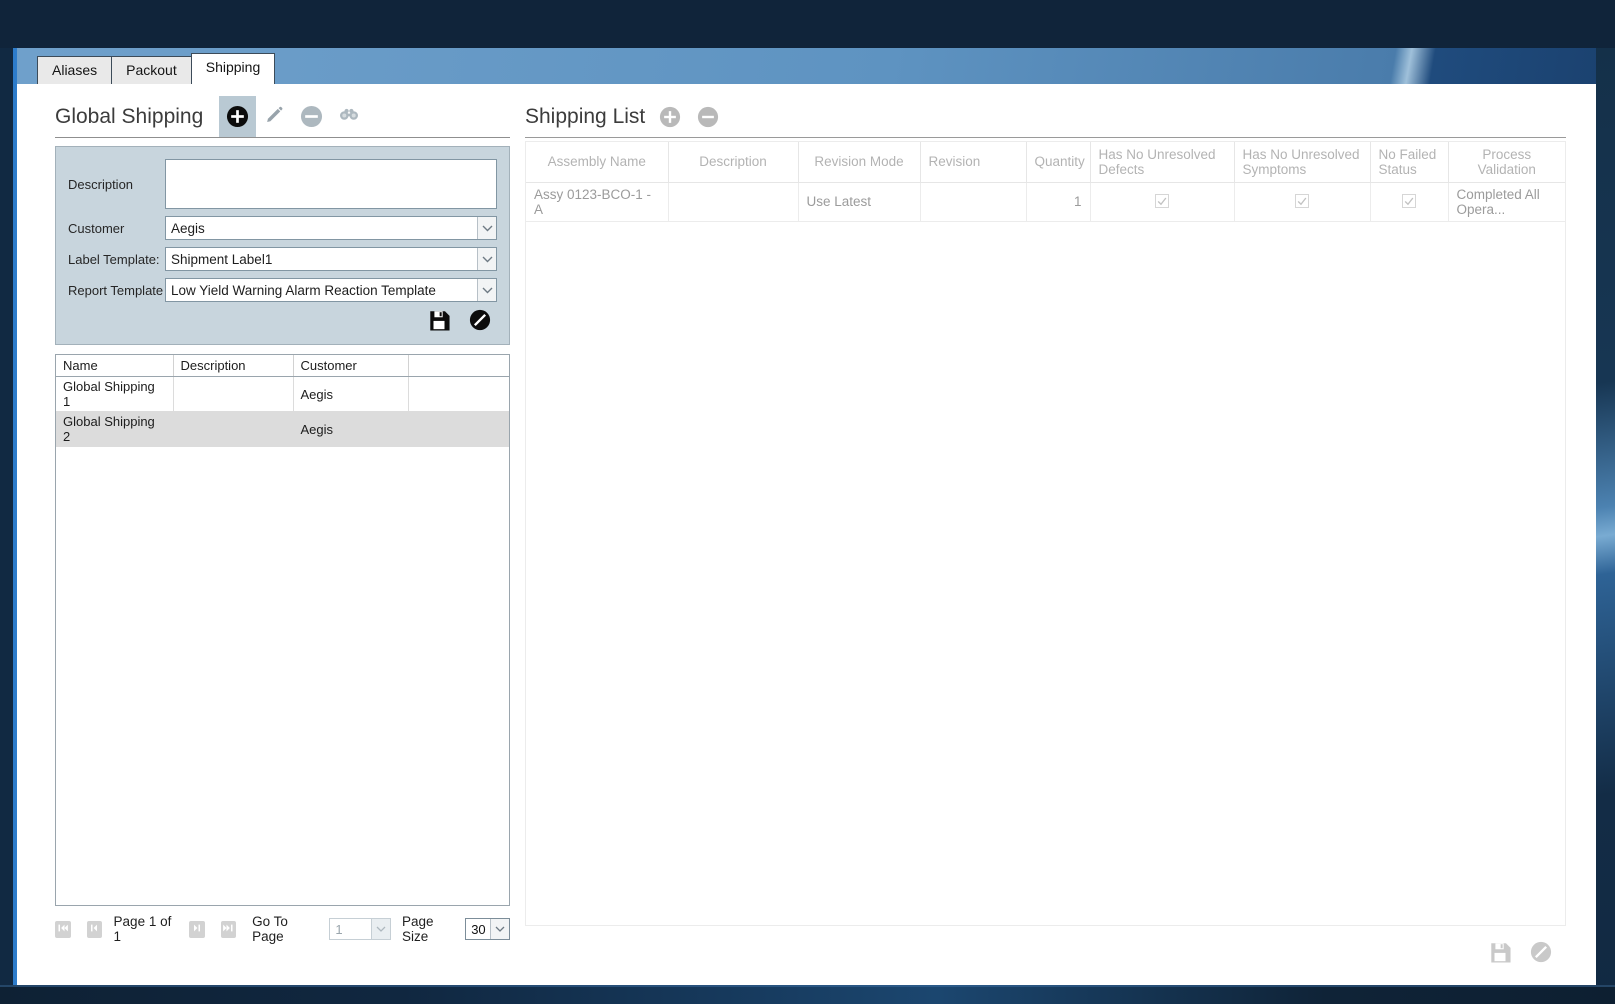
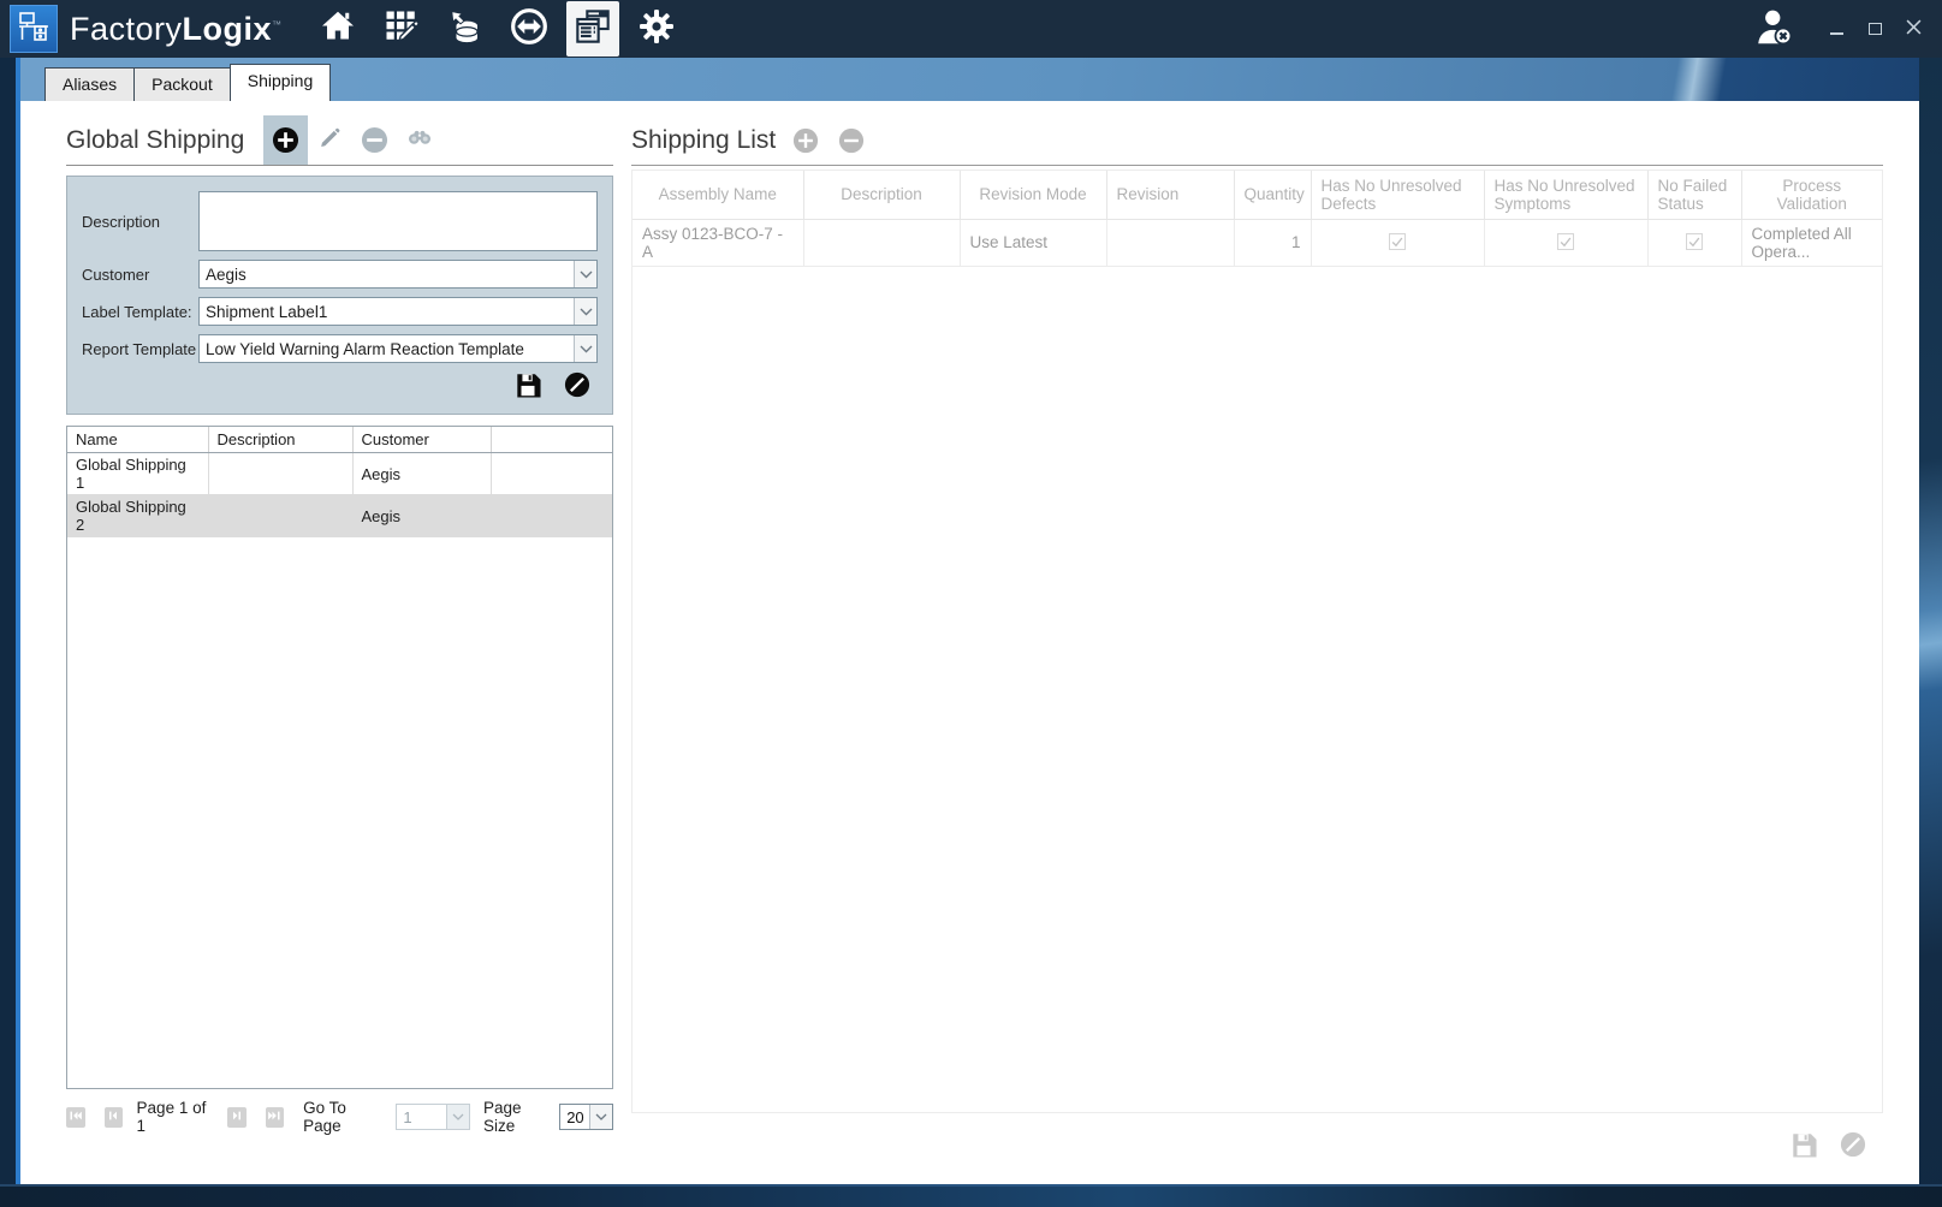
+ FactoryLogix™
  Aliases
  Packout
  Shipping
  Global Shipping
  Description
  Customer
  Aegis
  Label Template:
  Shipment Label1
  Report Template
  Low Yield Warning Alarm Reaction Template
  Name	Description	Customer
  Global Shipping 1		Aegis
  Global Shipping 2		Aegis
  Page 1 of 1
  Go To Page
  1
  Page Size
- 30
+ 20
  Shipping List
  Assembly Name	Description	Revision Mode	Revision	Quantity	Has No Unresolved Defects	Has No Unresolved Symptoms	No Failed Status	Process Validation
- Assy 0123-BCO-1 - A		Use Latest		1				Completed All Opera...
+ Assy 0123-BCO-7 - A		Use Latest		1				Completed All Opera...
